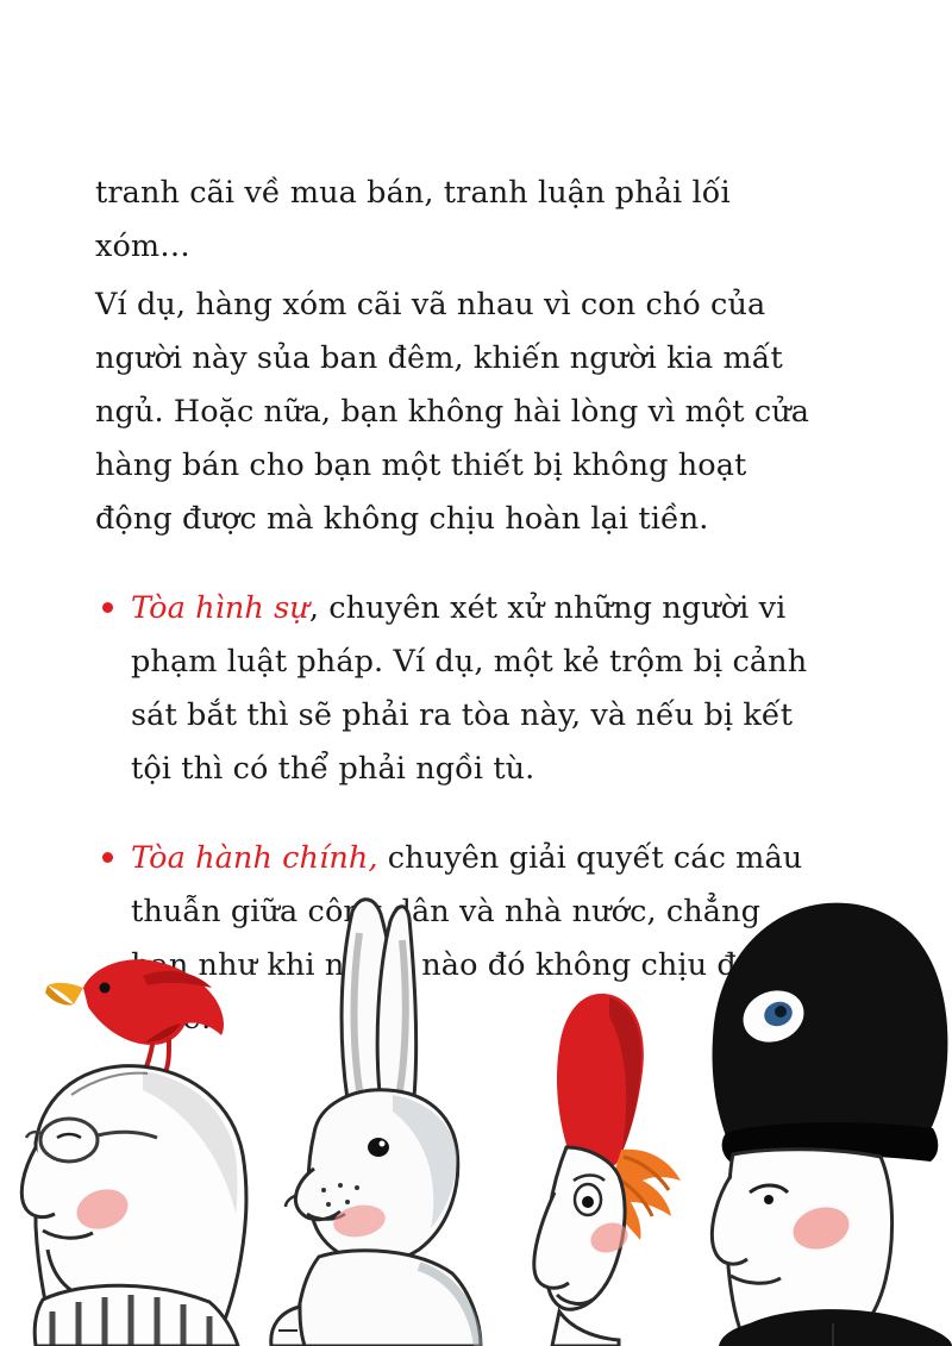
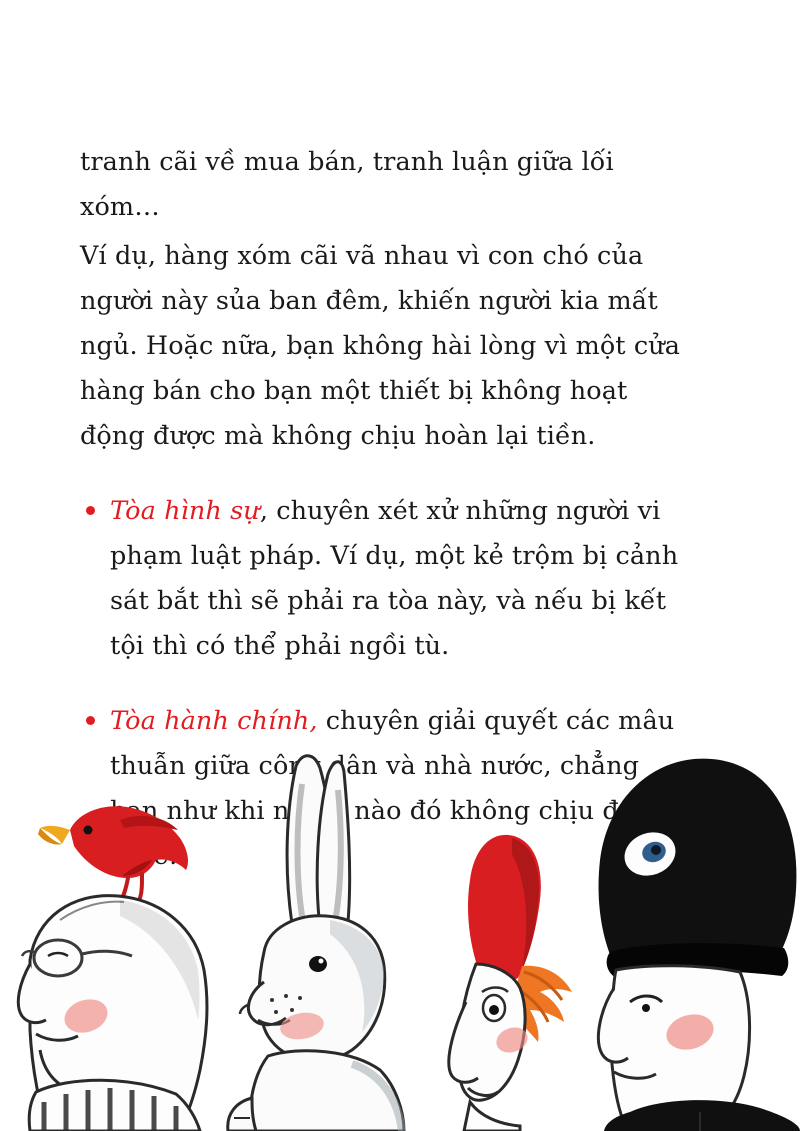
- tranh cãi về mua bán, tranh luận phải lối xóm…
+ tranh cãi về mua bán, tranh luận giữa lối xóm…
  Ví dụ, hàng xóm cãi vã nhau vì con chó của người này sủa ban đêm, khiến người kia mất ngủ. Hoặc nữa, bạn không hài lòng vì một cửa hàng bán cho bạn một thiết bị không hoạt động được mà không chịu hoàn lại tiền.
  Tòa hình sự, chuyên xét xử những người vi phạm luật pháp. Ví dụ, một kẻ trộm bị cảnh sát bắt thì sẽ phải ra tòa này, và nếu bị kết tội thì có thể phải ngồi tù.
  Tòa hành chính, chuyên giải quyết các mâu thuẫn giữa côân và nhà nước, chẳng n như khi n nào đó không chịu đ
